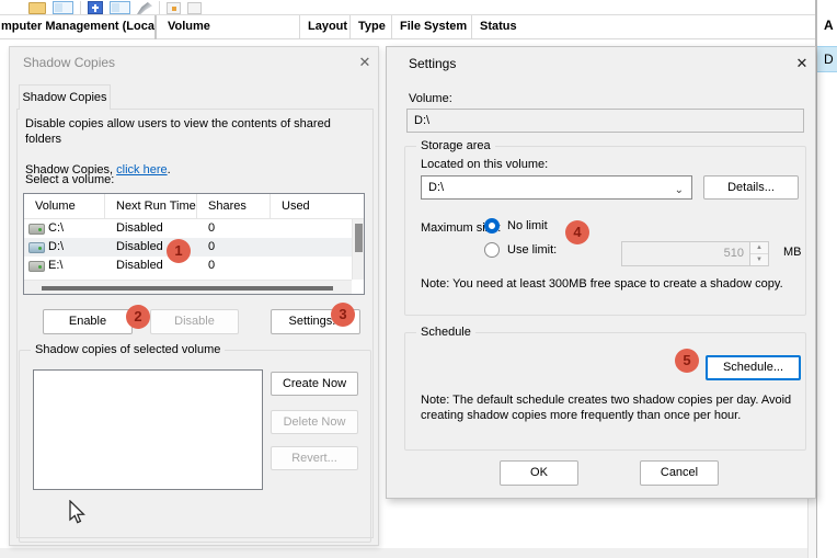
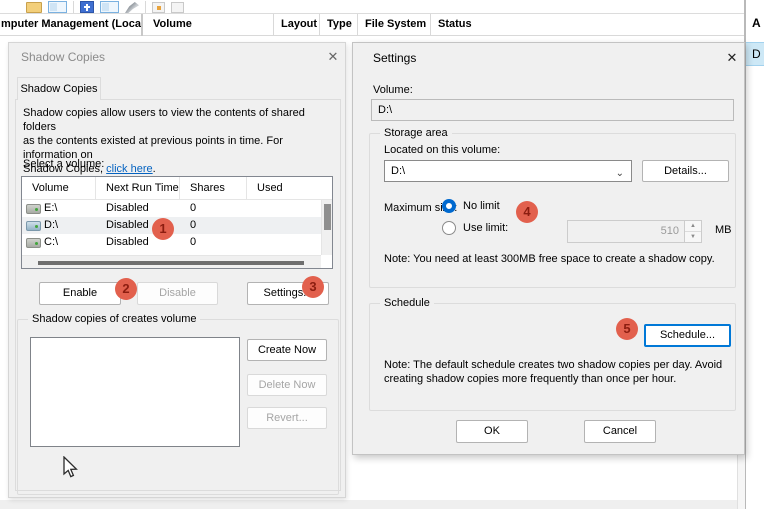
  mputer Management (Local
  Volume
  Layout
  Type
  File System
  Status
  A
  D
  Shadow Copies
  ✕
  Shadow Copies
- Disable copies allow users to view the contents of shared folders
+ Shadow copies allow users to view the contents of shared folders
+ as the contents existed at previous points in time. For information on
  Shadow Copies, click here.
  Select a volume:
  Volume
  Next Run Time
  Shares
  Used
- C:\
+ E:\
  Disabled
  0
  D:\
  Disabled
  0
- E:\
+ C:\
  Disabled
  0
  Enable
  Disable
  Settings
- Shadow copies of selected volume
+ Shadow copies of creates volume
  Create Now
  Delete Now
  Revert...
  Settings
  ✕
  Volume:
  D:\
  Storage area
  Located on this volume:
  D:\
  ⌄
  Details...
  Maximum s:
  No limit
  Use limit:
  510
  MB
  Note: You need at least 300MB free space to create a shadow copy.
  Schedule
  Schedule...
  Note: The default schedule creates two shadow copies per day. Avoid creating shadow copies more frequently than once per hour.
  OK
  Cancel
  1
  2
  3
  4
  5
